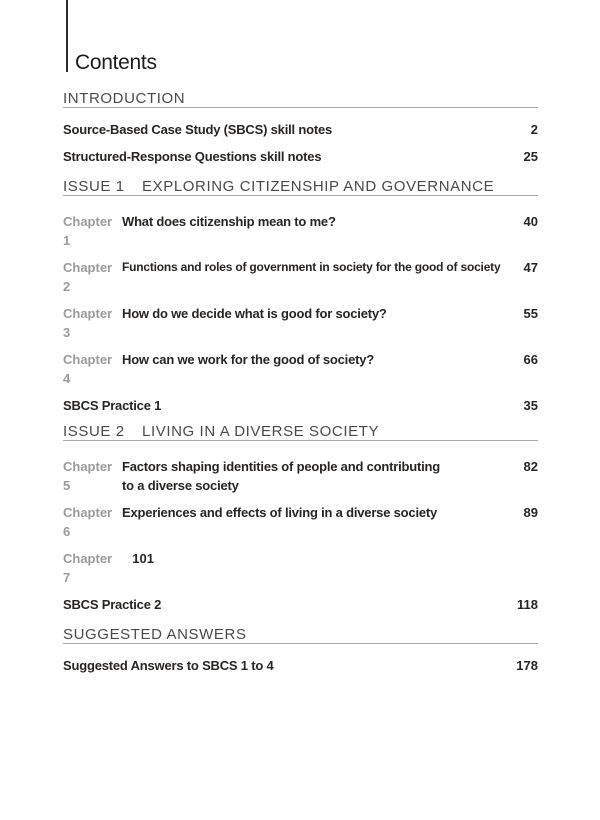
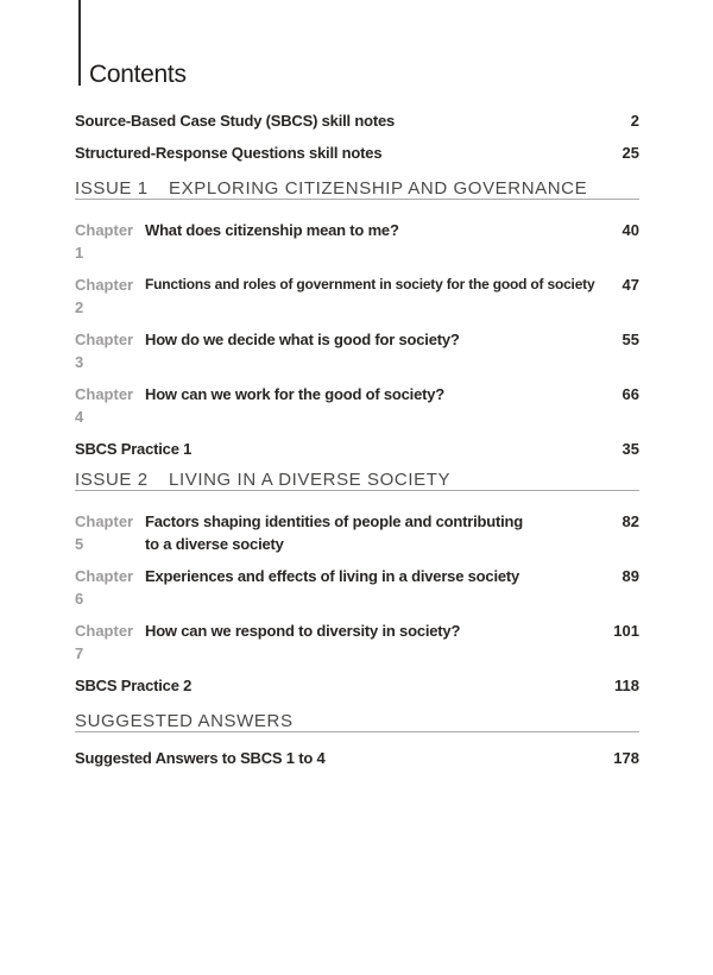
  Contents
- INTRODUCTION
  Source-Based Case Study (SBCS) skill notes
  2
  Structured-Response Questions skill notes
  25
  ISSUE 1
  EXPLORING CITIZENSHIP AND GOVERNANCE
  Chapter 1
  What does citizenship mean to me?
  40
  Chapter 2
  Functions and roles of government in society for the good of society
  47
  Chapter 3
  How do we decide what is good for society?
  55
  Chapter 4
  How can we work for the good of society?
  66
  SBCS Practice 1
  35
  ISSUE 2
  LIVING IN A DIVERSE SOCIETY
  Chapter 5
  Factors shaping identities of people and contributing
  to a diverse society
  82
  Chapter 6
  Experiences and effects of living in a diverse society
  89
  Chapter 7
+ How can we respond to diversity in society?
  101
  SBCS Practice 2
  118
  SUGGESTED ANSWERS
  Suggested Answers to SBCS 1 to 4
  178
